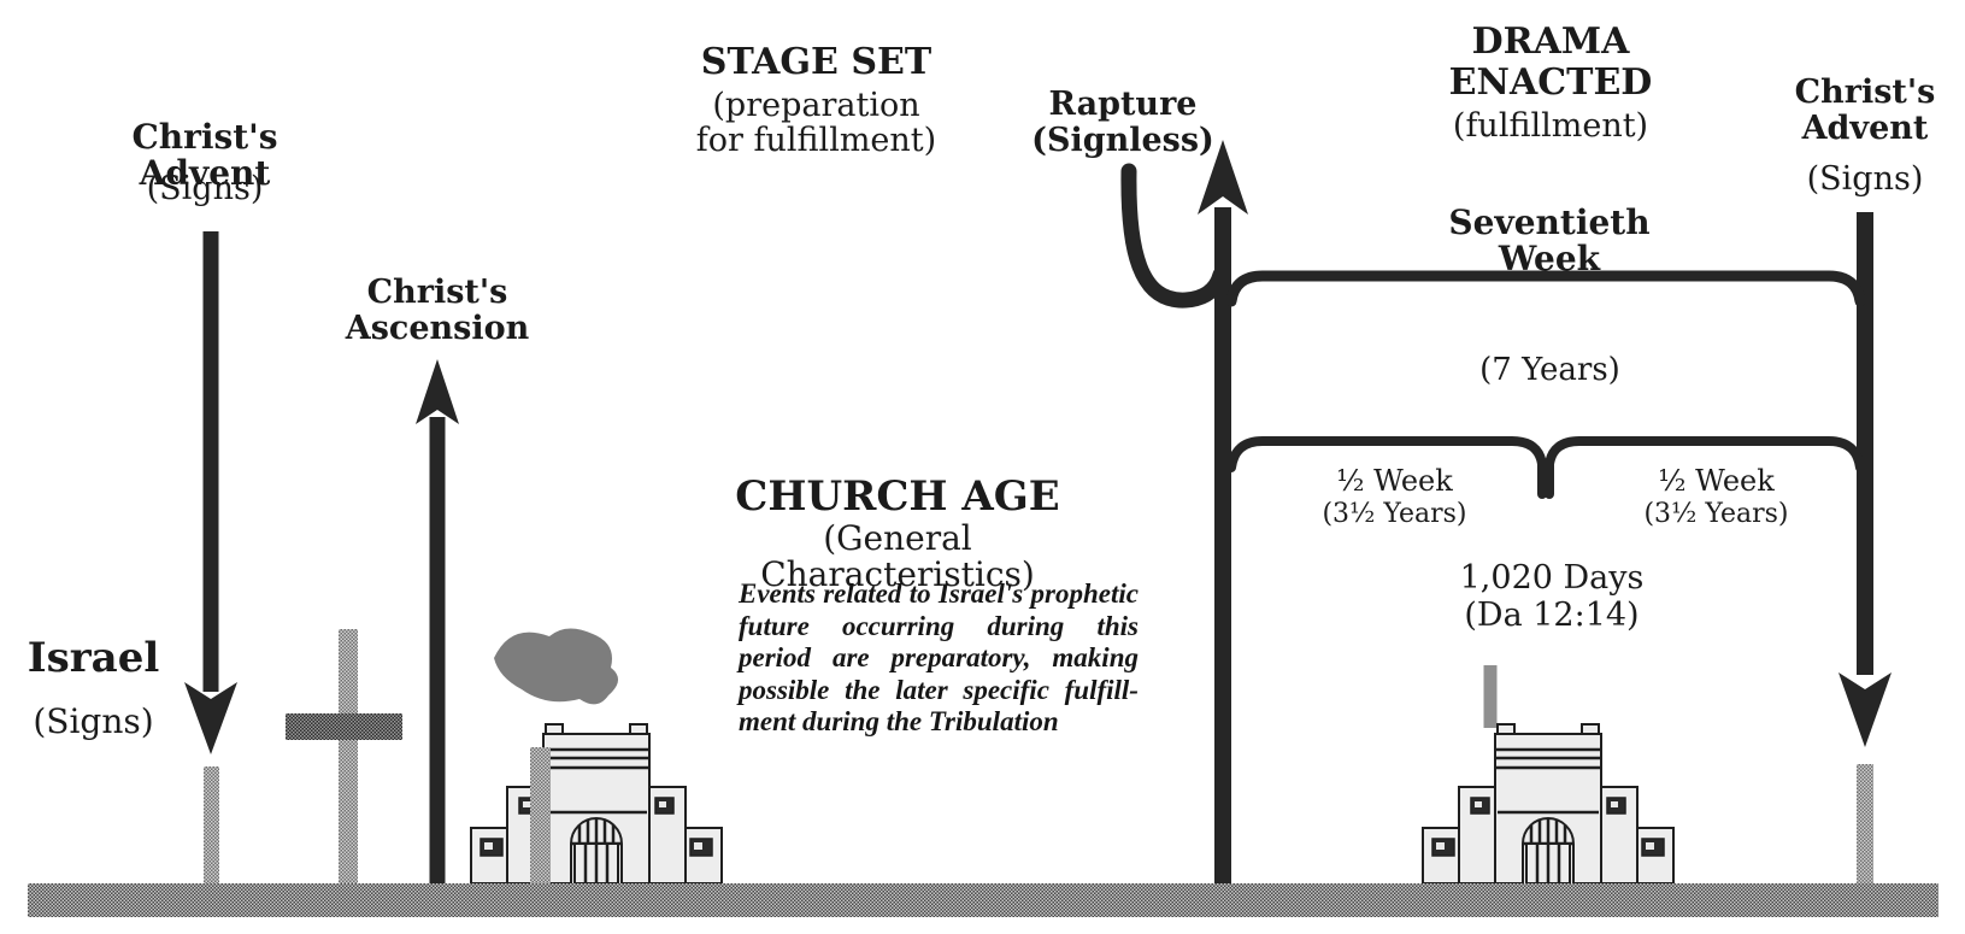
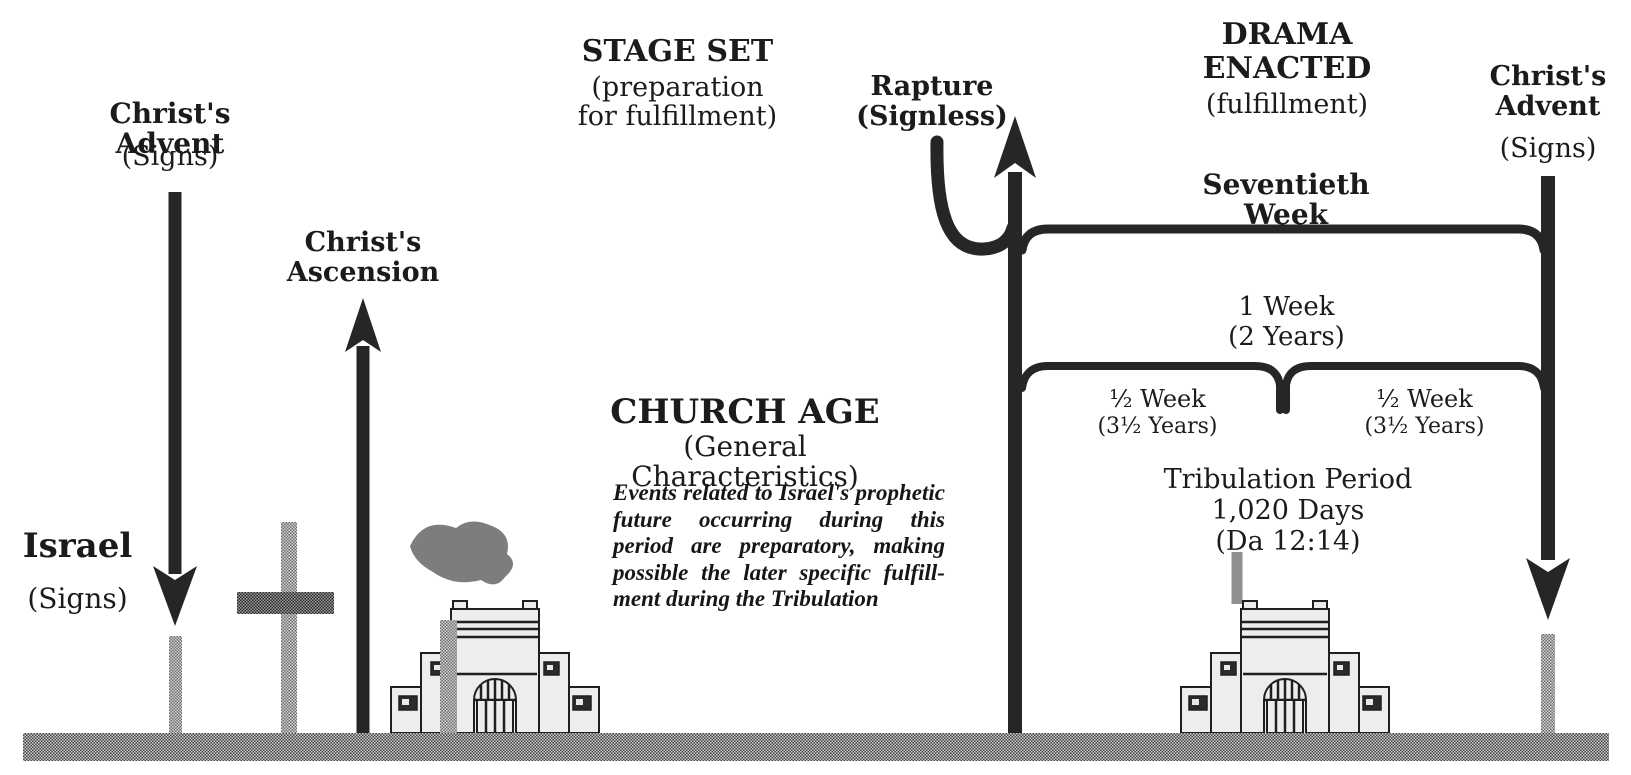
  Christ's Advent
  (Signs)
  Israel
  (Signs)
  Christ's
  Ascension
  STAGE SET
  (preparation
  for fulfillment)
  CHURCH AGE
  (General Characteristics)
  Events
  related
  to
  Israel's
  prophetic
  future
  occurring
  during
  this
  period
  are
  preparatory,
  making
  possible
  the
  later
  specific
  fulfill-
  ment during the Tribulation
  Rapture
  (Signless)
  DRAMA
  ENACTED
  (fulfillment)
  Christ's
  Advent
  (Signs)
  Seventieth Week
+ 1 Week
- (7 Years)
+ (2 Years)
  ½ Week
  (3½ Years)
  ½ Week
  (3½ Years)
+ Tribulation Period
  1,020 Days
  (Da 12:14)
